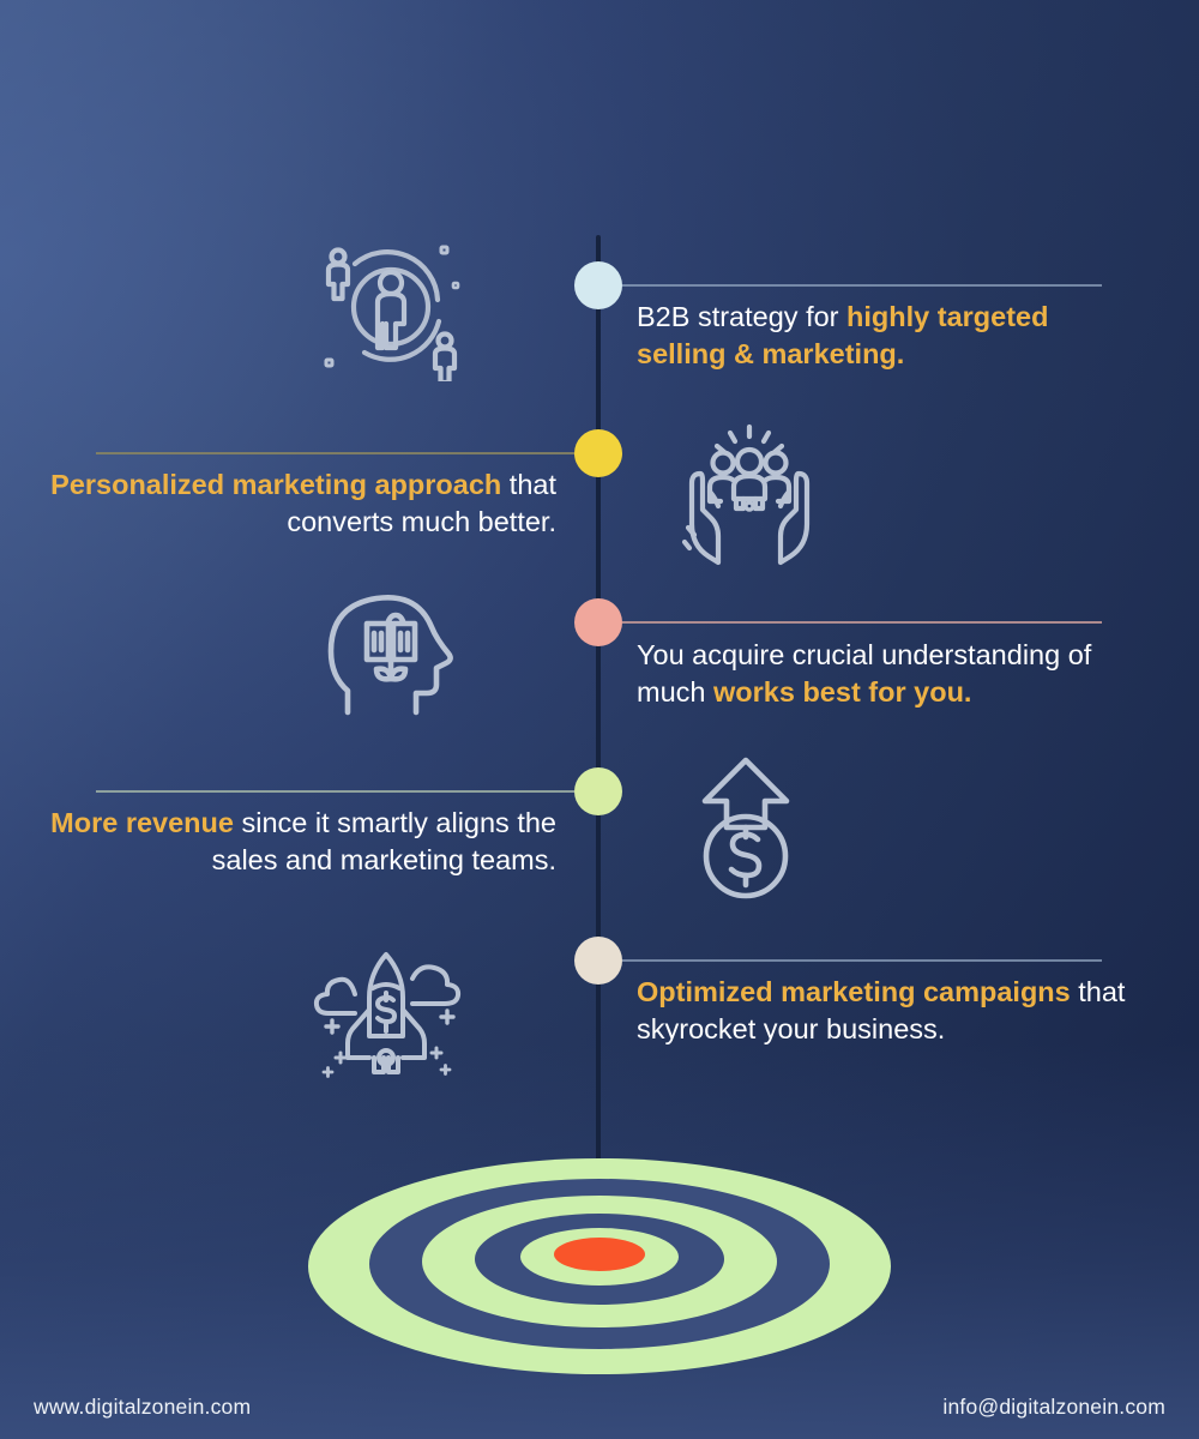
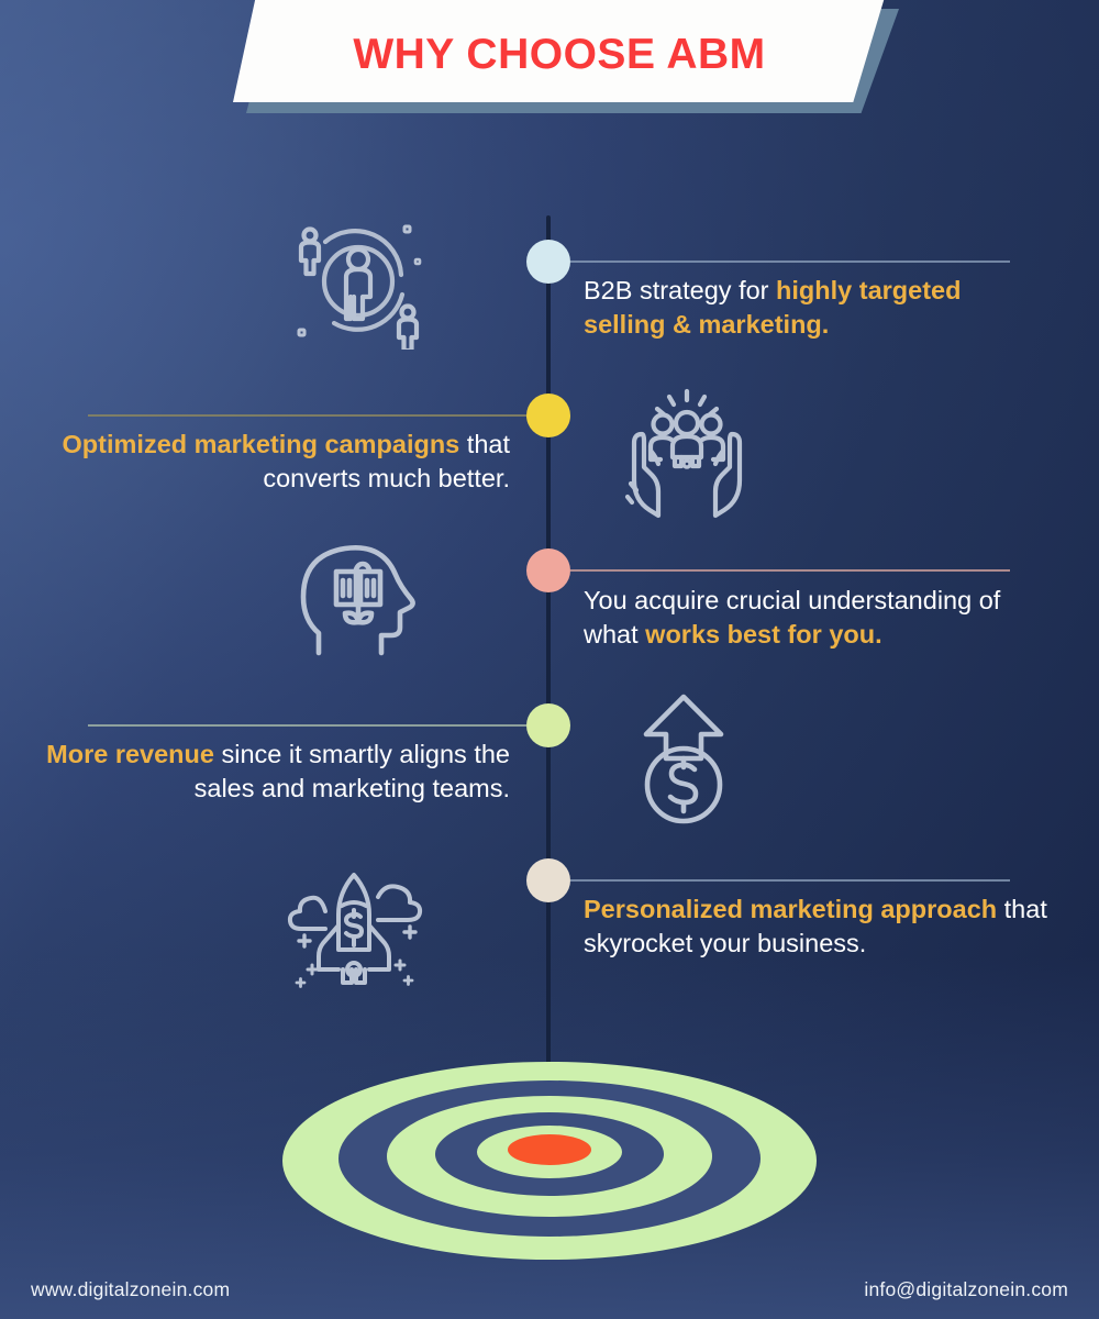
+ WHY CHOOSE ABM
  B2B strategy for highly targeted selling & marketing.
- Personalized marketing approach that converts much better.
+ Optimized marketing campaigns that converts much better.
- You acquire crucial understanding of much works best for you.
+ You acquire crucial understanding of what works best for you.
  More revenue since it smartly aligns the sales and marketing teams.
- Optimized marketing campaigns that skyrocket your business.
+ Personalized marketing approach that skyrocket your business.
  www.digitalzonein.com
  info@digitalzonein.com
